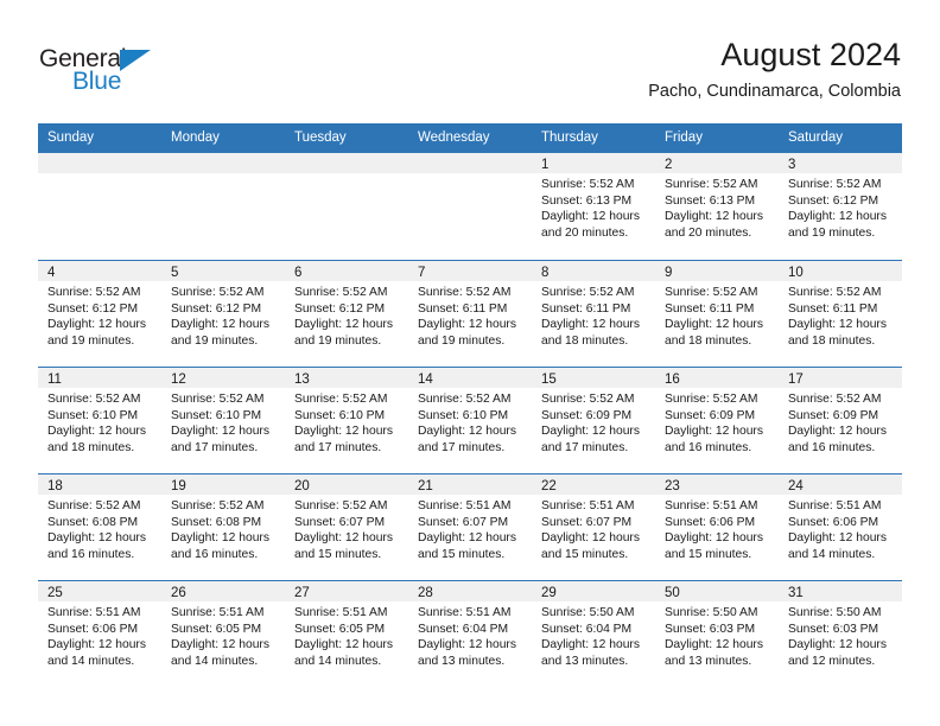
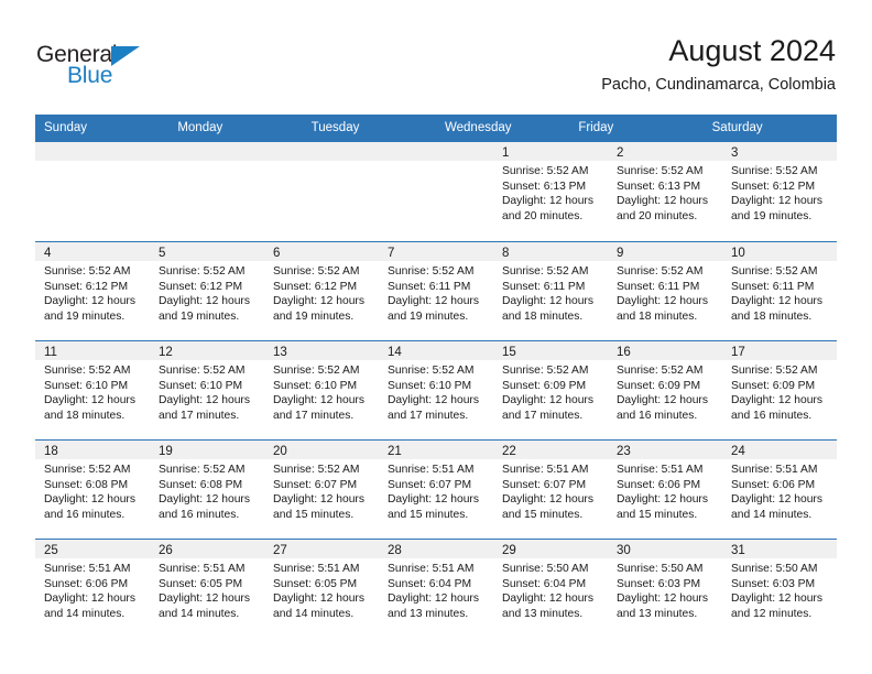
  General
  Blue
  August 2024
  Pacho, Cundinamarca, Colombia
  Sunday
  Monday
  Tuesday
  Wednesday
- Thursday
  Friday
  Saturday
  1
  Sunrise: 5:52 AM
  Sunset: 6:13 PM
  Daylight: 12 hours
  and 20 minutes.
  2
  Sunrise: 5:52 AM
  Sunset: 6:13 PM
  Daylight: 12 hours
  and 20 minutes.
  3
  Sunrise: 5:52 AM
  Sunset: 6:12 PM
  Daylight: 12 hours
  and 19 minutes.
  4
  Sunrise: 5:52 AM
  Sunset: 6:12 PM
  Daylight: 12 hours
  and 19 minutes.
  5
  Sunrise: 5:52 AM
  Sunset: 6:12 PM
  Daylight: 12 hours
  and 19 minutes.
  6
  Sunrise: 5:52 AM
  Sunset: 6:12 PM
  Daylight: 12 hours
  and 19 minutes.
  7
  Sunrise: 5:52 AM
  Sunset: 6:11 PM
  Daylight: 12 hours
  and 19 minutes.
  8
  Sunrise: 5:52 AM
  Sunset: 6:11 PM
  Daylight: 12 hours
  and 18 minutes.
  9
  Sunrise: 5:52 AM
  Sunset: 6:11 PM
  Daylight: 12 hours
  and 18 minutes.
  10
  Sunrise: 5:52 AM
  Sunset: 6:11 PM
  Daylight: 12 hours
  and 18 minutes.
  11
  Sunrise: 5:52 AM
  Sunset: 6:10 PM
  Daylight: 12 hours
  and 18 minutes.
  12
  Sunrise: 5:52 AM
  Sunset: 6:10 PM
  Daylight: 12 hours
  and 17 minutes.
  13
  Sunrise: 5:52 AM
  Sunset: 6:10 PM
  Daylight: 12 hours
  and 17 minutes.
  14
  Sunrise: 5:52 AM
  Sunset: 6:10 PM
  Daylight: 12 hours
  and 17 minutes.
  15
  Sunrise: 5:52 AM
  Sunset: 6:09 PM
  Daylight: 12 hours
  and 17 minutes.
  16
  Sunrise: 5:52 AM
  Sunset: 6:09 PM
  Daylight: 12 hours
  and 16 minutes.
  17
  Sunrise: 5:52 AM
  Sunset: 6:09 PM
  Daylight: 12 hours
  and 16 minutes.
  18
  Sunrise: 5:52 AM
  Sunset: 6:08 PM
  Daylight: 12 hours
  and 16 minutes.
  19
  Sunrise: 5:52 AM
  Sunset: 6:08 PM
  Daylight: 12 hours
  and 16 minutes.
  20
  Sunrise: 5:52 AM
  Sunset: 6:07 PM
  Daylight: 12 hours
  and 15 minutes.
  21
  Sunrise: 5:51 AM
  Sunset: 6:07 PM
  Daylight: 12 hours
  and 15 minutes.
  22
  Sunrise: 5:51 AM
  Sunset: 6:07 PM
  Daylight: 12 hours
  and 15 minutes.
  23
  Sunrise: 5:51 AM
  Sunset: 6:06 PM
  Daylight: 12 hours
  and 15 minutes.
  24
  Sunrise: 5:51 AM
  Sunset: 6:06 PM
  Daylight: 12 hours
  and 14 minutes.
  25
  Sunrise: 5:51 AM
  Sunset: 6:06 PM
  Daylight: 12 hours
  and 14 minutes.
  26
  Sunrise: 5:51 AM
  Sunset: 6:05 PM
  Daylight: 12 hours
  and 14 minutes.
  27
  Sunrise: 5:51 AM
  Sunset: 6:05 PM
  Daylight: 12 hours
  and 14 minutes.
  28
  Sunrise: 5:51 AM
  Sunset: 6:04 PM
  Daylight: 12 hours
  and 13 minutes.
  29
  Sunrise: 5:50 AM
  Sunset: 6:04 PM
  Daylight: 12 hours
  and 13 minutes.
- 50
+ 30
  Sunrise: 5:50 AM
  Sunset: 6:03 PM
  Daylight: 12 hours
  and 13 minutes.
  31
  Sunrise: 5:50 AM
  Sunset: 6:03 PM
  Daylight: 12 hours
  and 12 minutes.
